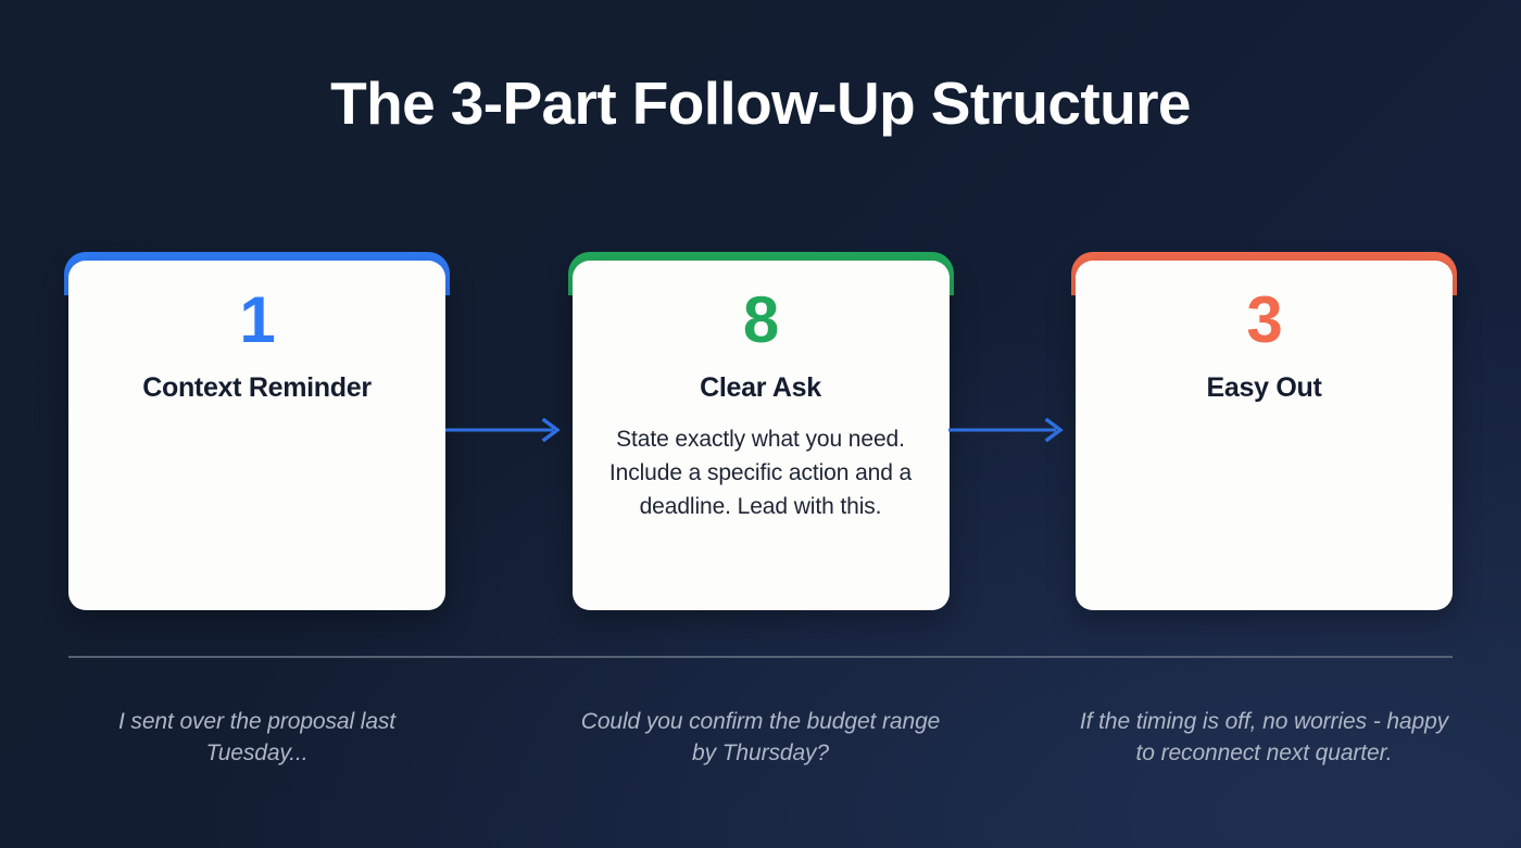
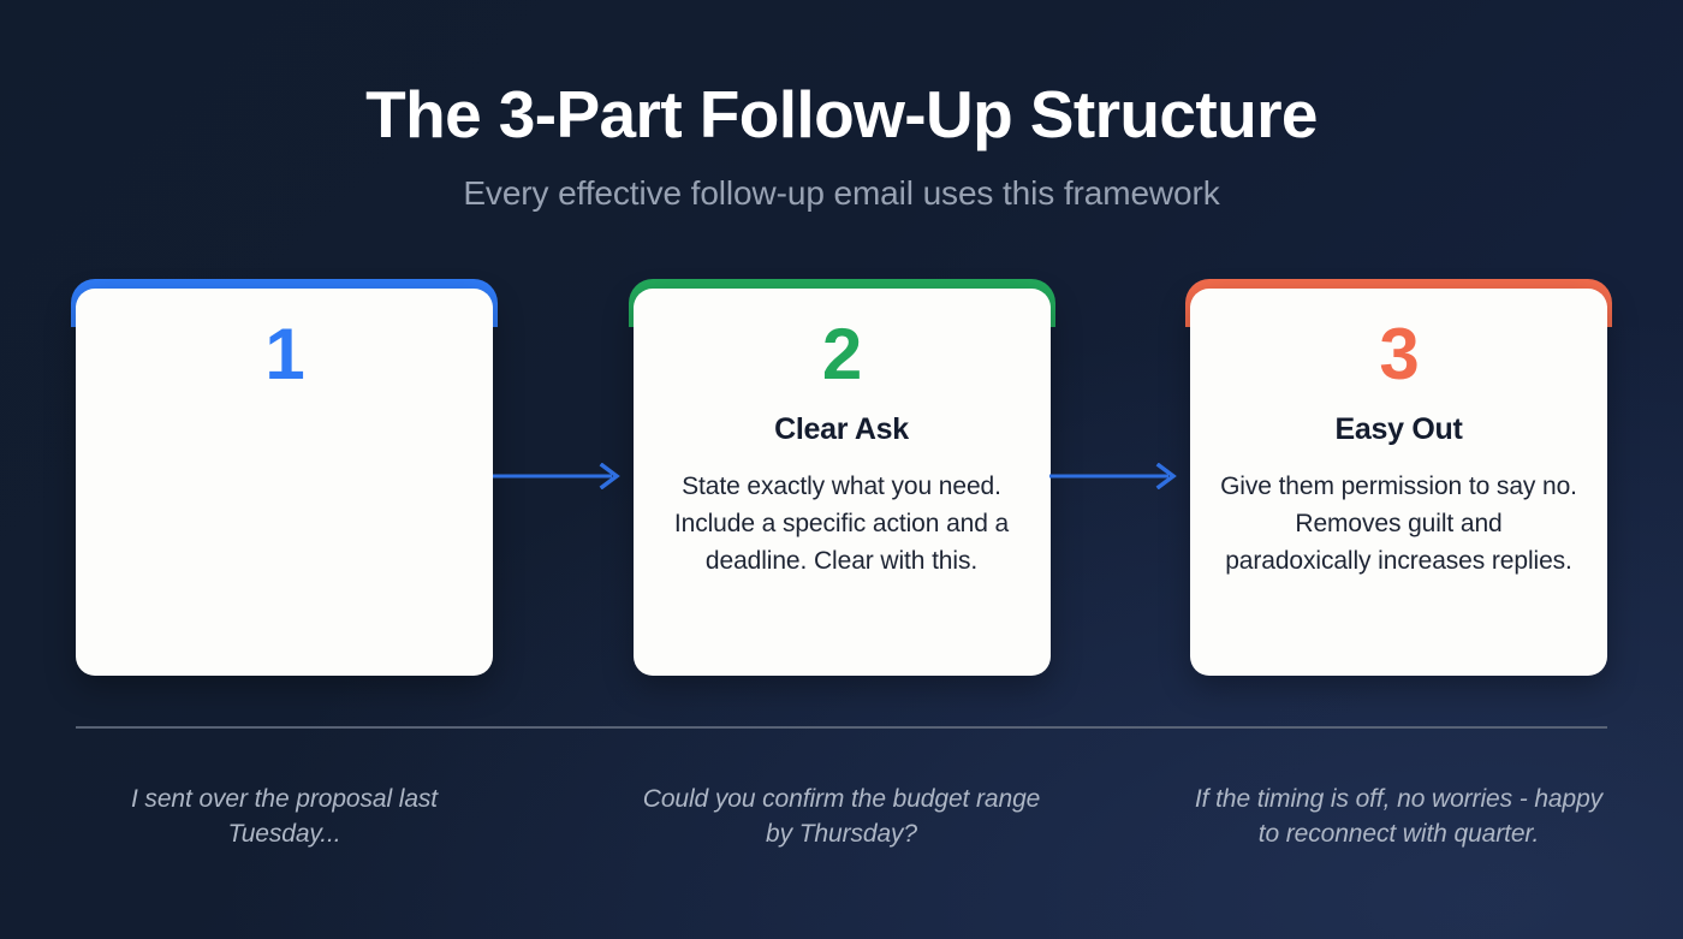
  The 3-Part Follow-Up Structure
+ Every effective follow-up email uses this framework
  1
- Context Reminder
- 8
+ 2
  Clear Ask
- State exactly what you need. Include a specific action and a deadline. Lead with this.
+ State exactly what you need. Include a specific action and a deadline. Clear with this.
  3
  Easy Out
+ Give them permission to say no. Removes guilt and paradoxically increases replies.
  I sent over the proposal last Tuesday...
  Could you confirm the budget range by Thursday?
- If the timing is off, no worries - happy to reconnect next quarter.
+ If the timing is off, no worries - happy to reconnect with quarter.
